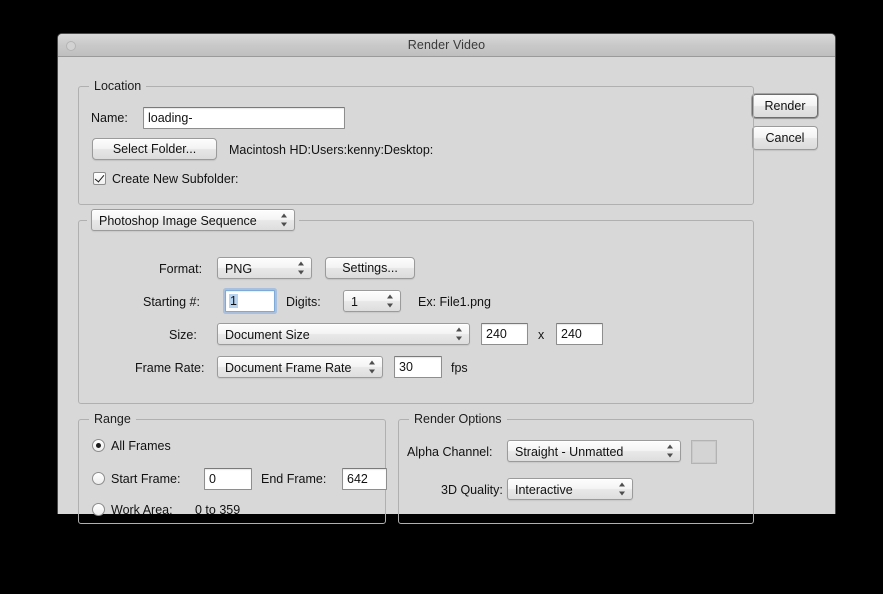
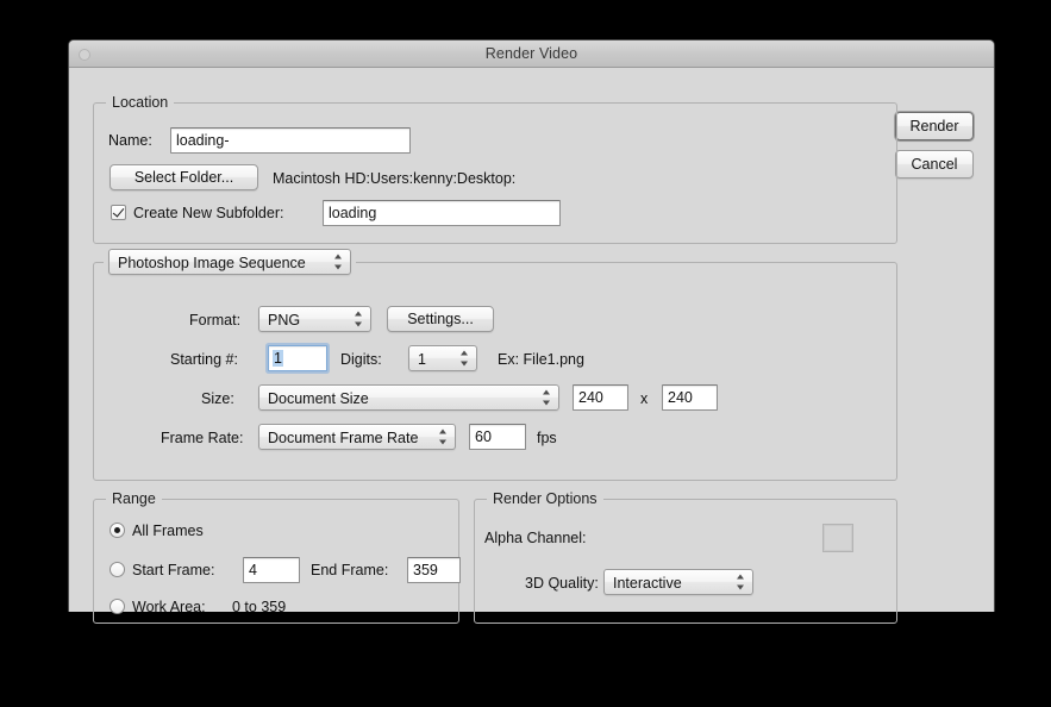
  Render Video
  Render
  Cancel
  Location
  Name:
  loading-
  Select Folder...
  Macintosh HD:Users:kenny:Desktop:
  Create New Subfolder:
+ loading
  Photoshop Image Sequence
  Format:
  PNG
  Settings...
  Starting #:
  1
  Digits:
  1
  Ex: File1.png
  Size:
  Document Size
  240
  x
  240
  Frame Rate:
  Document Frame Rate
- 30
+ 60
  fps
  Range
  All Frames
  Start Frame:
- 0
+ 4
  End Frame:
- 642
+ 359
  Work Area:
  0 to 359
  Render Options
  Alpha Channel:
- Straight - Unmatted
  3D Quality:
  Interactive
